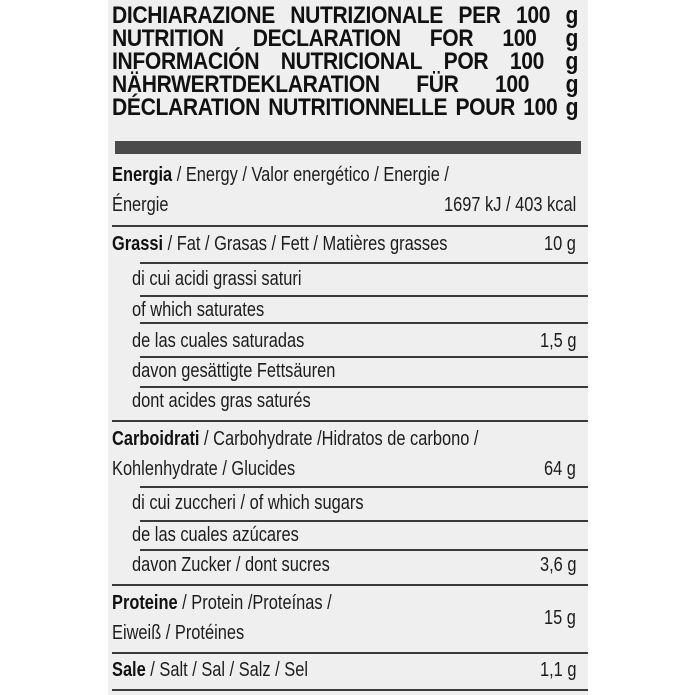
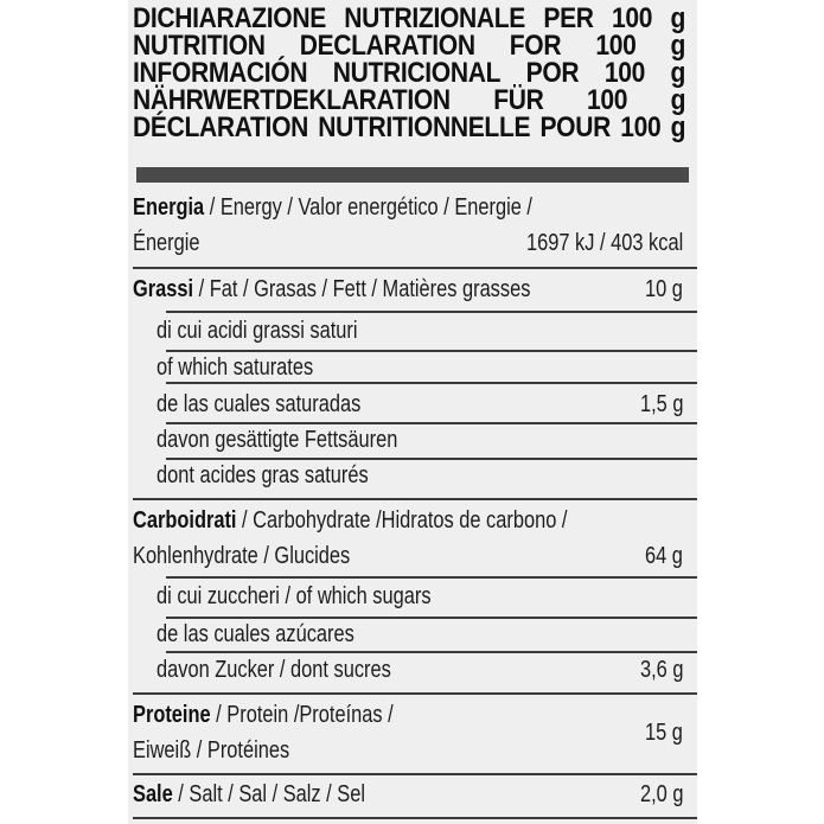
  DICHIARAZIONE
  NUTRIZIONALE
  PER
  100
  g
  NUTRITION
  DECLARATION
  FOR
  100
  g
  INFORMACIÓN
  NUTRICIONAL
  POR
  100
  g
  NÄHRWERTDEKLARATION
  FÜR
  100
  g
  DÉCLARATION
  NUTRITIONNELLE
  POUR
  100
  g
  Energia / Energy / Valor energético / Energie /
  Énergie
  1697 kJ / 403 kcal
  Grassi / Fat / Grasas / Fett / Matières grasses
  10 g
  di cui acidi grassi saturi
  of which saturates
  de las cuales saturadas
  1,5 g
  davon gesättigte Fettsäuren
  dont acides gras saturés
  Carboidrati / Carbohydrate /Hidratos de carbono /
  Kohlenhydrate / Glucides
  64 g
  di cui zuccheri / of which sugars
  de las cuales azúcares
  davon Zucker / dont sucres
  3,6 g
  Proteine / Protein /Proteínas /
  Eiweiß / Protéines
  15 g
  Sale / Salt / Sal / Salz / Sel
- 1,1 g
+ 2,0 g
